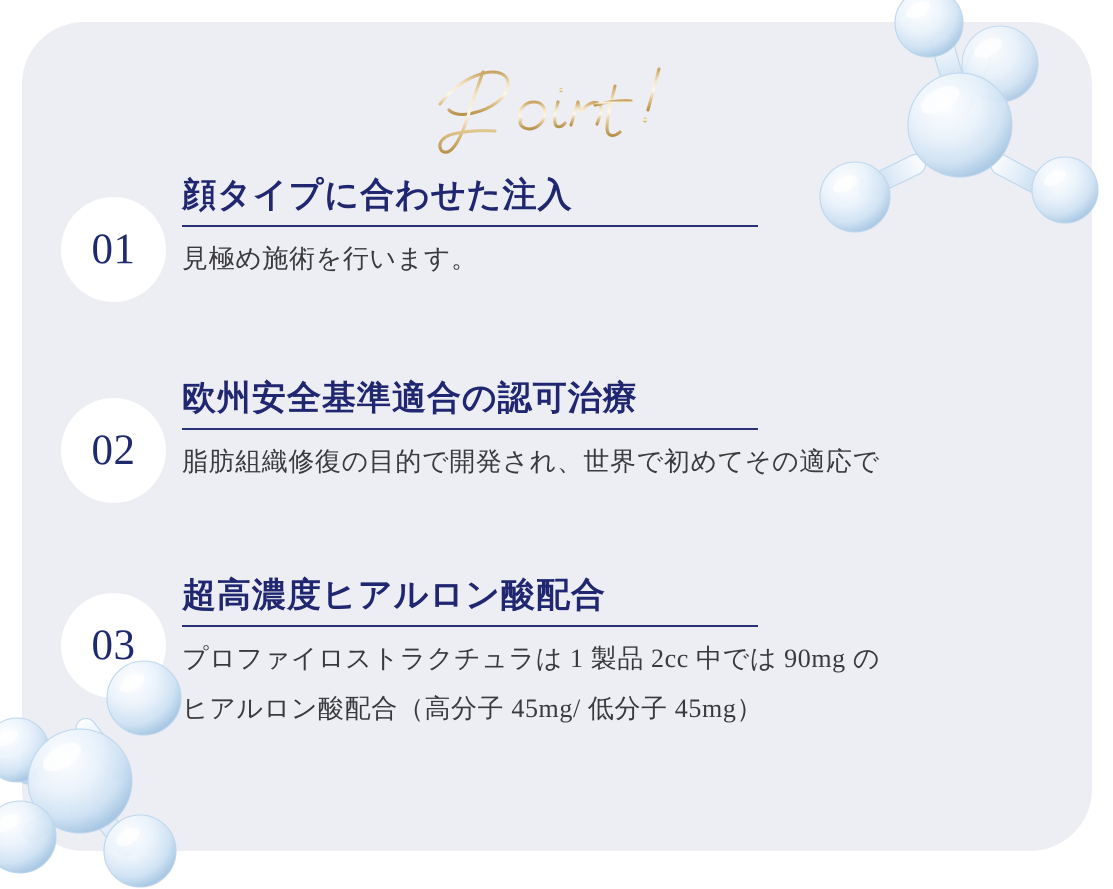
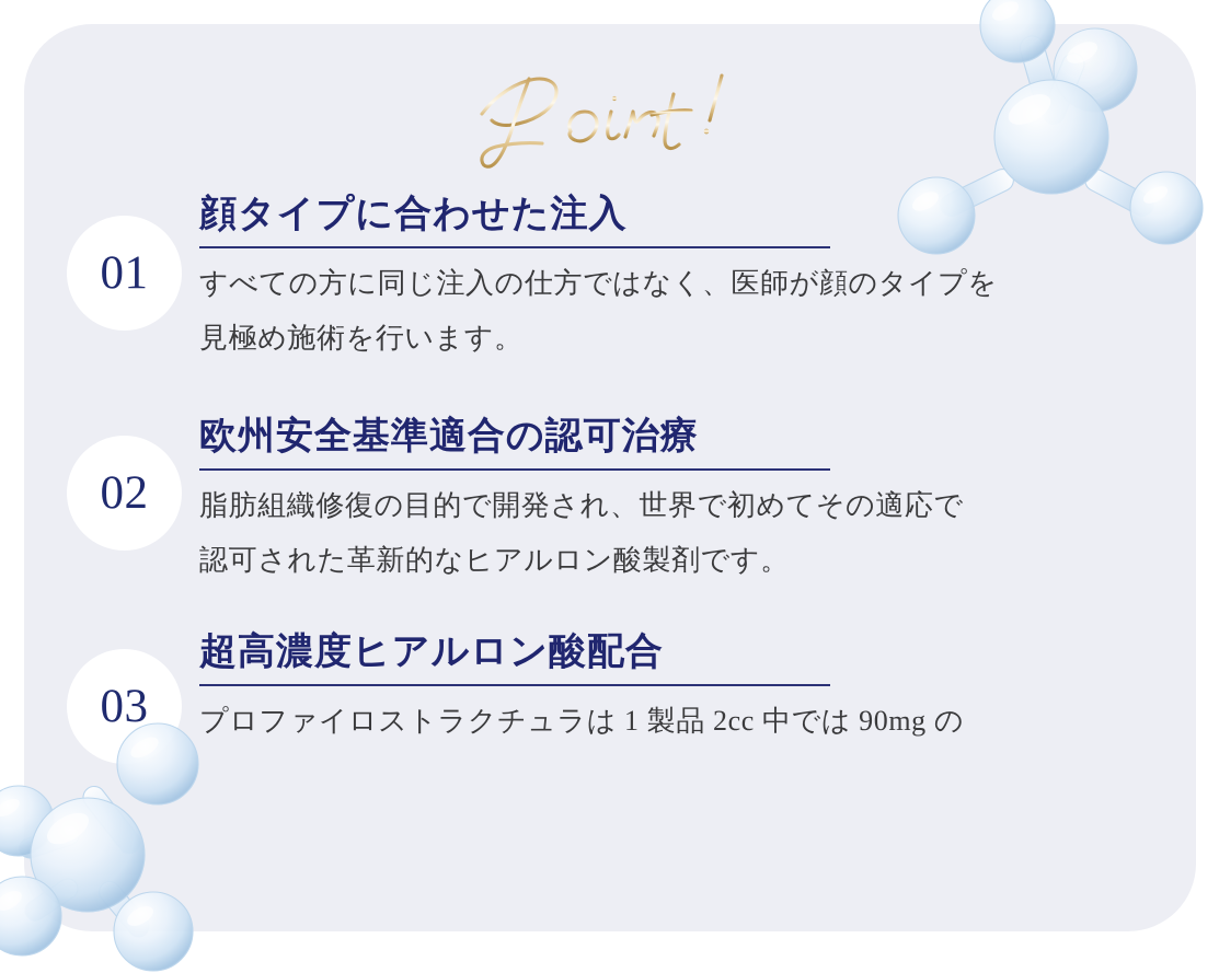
  01
  顔タイプに合わせた注入
+ すべての方に同じ注入の仕方ではなく、医師が顔のタイプを
  見極め施術を行います。
  02
  欧州安全基準適合の認可治療
  脂肪組織修復の目的で開発され、世界で初めてその適応で
+ 認可された革新的なヒアルロン酸製剤です。
  03
  超高濃度ヒアルロン酸配合
  プロファイロストラクチュラは 1 製品 2cc 中では 90mg の
- ヒアルロン酸配合（高分子 45mg/ 低分子 45mg）
